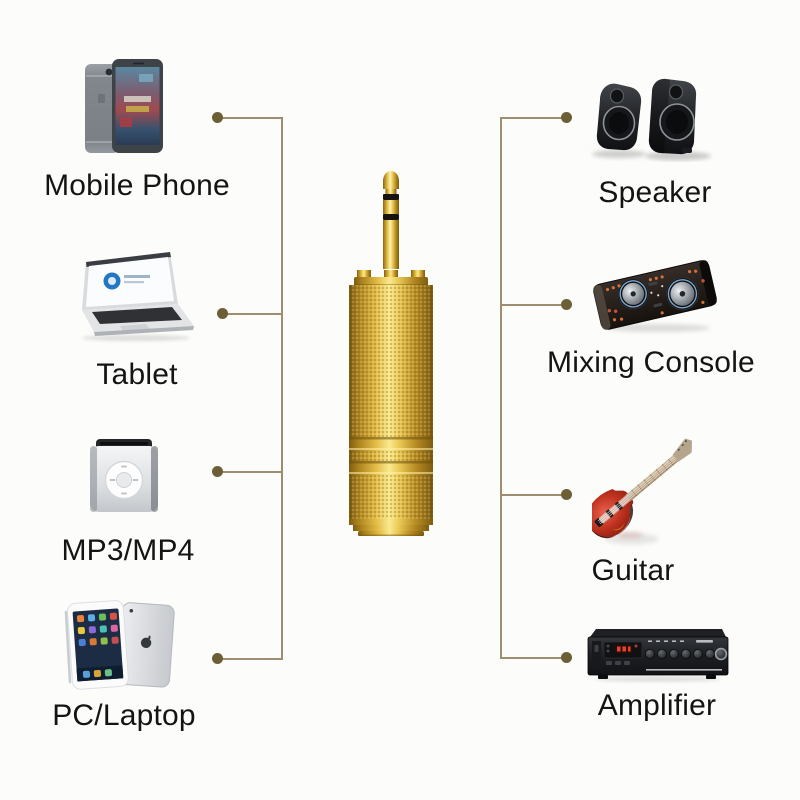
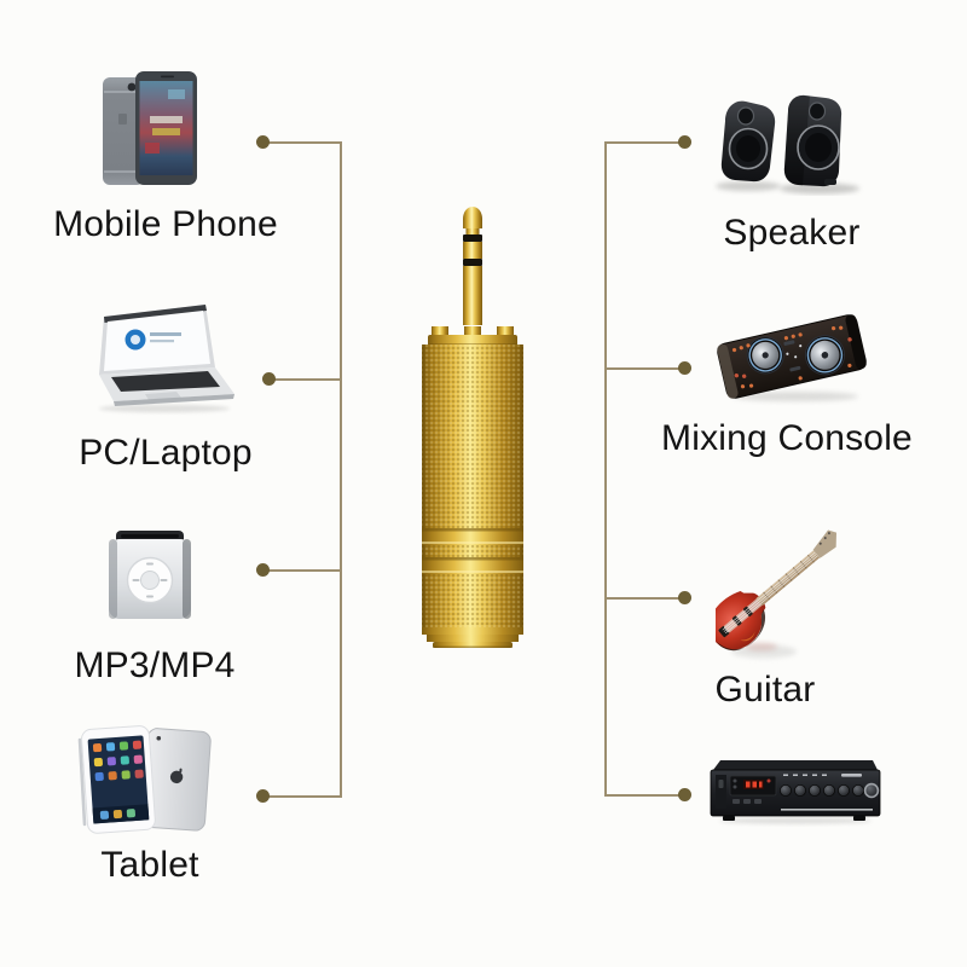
  Mobile Phone
- Tablet
+ PC/Laptop
  MP3/MP4
- PC/Laptop
+ Tablet
  Speaker
  Mixing Console
  Guitar
- Amplifier
